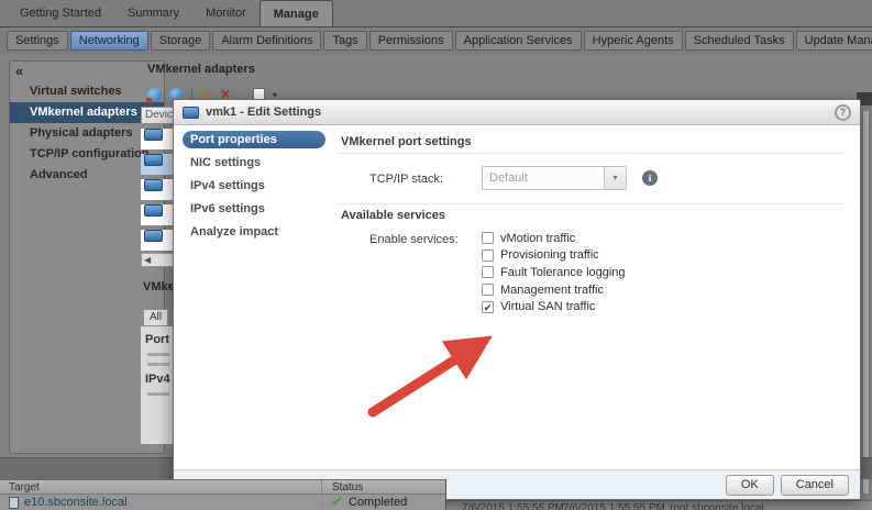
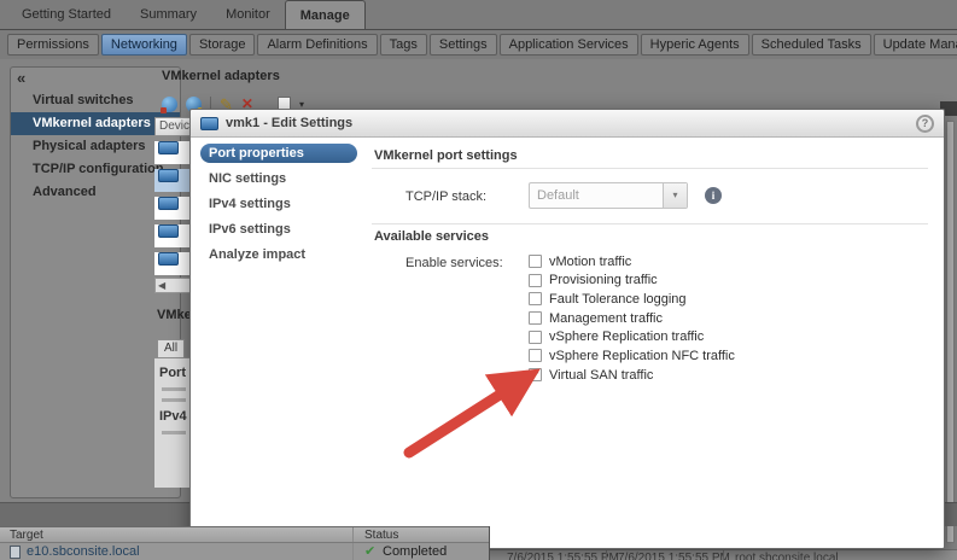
  Getting Started
  Summary
  Monitor
  Manage
- Settings
+ Permissions
  Networking
  Storage
  Alarm Definitions
  Tags
- Permissions
+ Settings
  Application Services
  Hyperic Agents
  Scheduled Tasks
  «
  Virtual switches
  VMkernel adapters
  Physical adapters
  TCP/IP configuratio
  Advanced
  VMkernel adapters
  ✎
  ✕
  ▾
  Devic
  ◀
  All
  Target
  Status
  e10.sbconsite.local
  ✔
  Completed
  7/6/2015 1:55:55M
  7/6/2015 1:55:55 PM
  root.sbconsite.local
  vmk1 - Edit Settings
  ?
  Port properties
  NIC settings
  IPv4 settings
  IPv6 settings
  Analyze impact
  VMkernel port settings
  TCP/IP stack:
  Default
  ▾
  i
  Available services
  Enable services:
  vMotion traffic
  Provisioning traffic
  Fault Tolerance logging
  Management traffic
+ vSphere Replication traffic
+ vSphere Replication NFC traffic
  ✔
  Virtual SAN traffic
- OK
- Cancel
